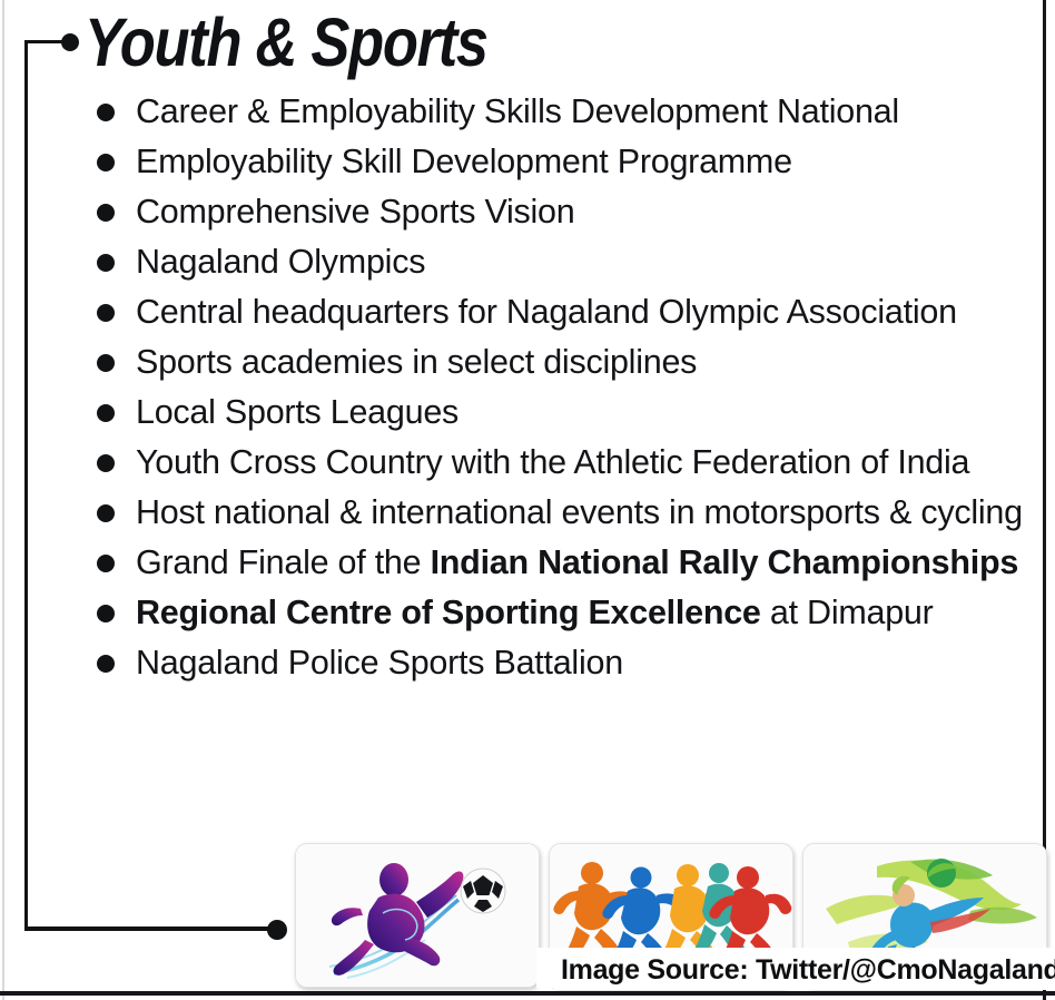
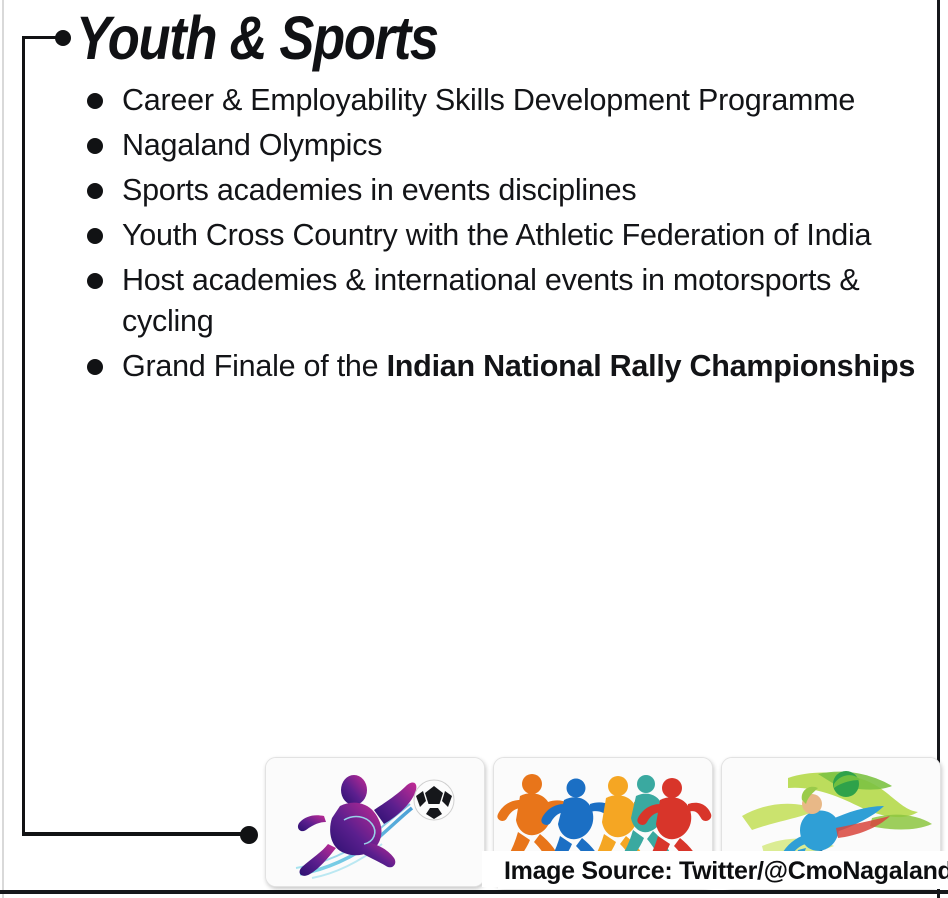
  Youth & Sports
- Career & Employability Skills Development National
+ Career & Employability Skills Development Programme
- Employability Skill Development Programme
- Comprehensive Sports Vision
  Nagaland Olympics
- Central headquarters for Nagaland Olympic Association
- Sports academies in select disciplines
+ Sports academies in events disciplines
- Local Sports Leagues
  Youth Cross Country with the Athletic Federation of India
- Host national & international events in motorsports & cycling
+ Host academies & international events in motorsports & cycling
  Grand Finale of the Indian National Rally Championships
- Regional Centre of Sporting Excellence at Dimapur
- Nagaland Police Sports Battalion
  Image Source: Twitter/@CmoNagaland
